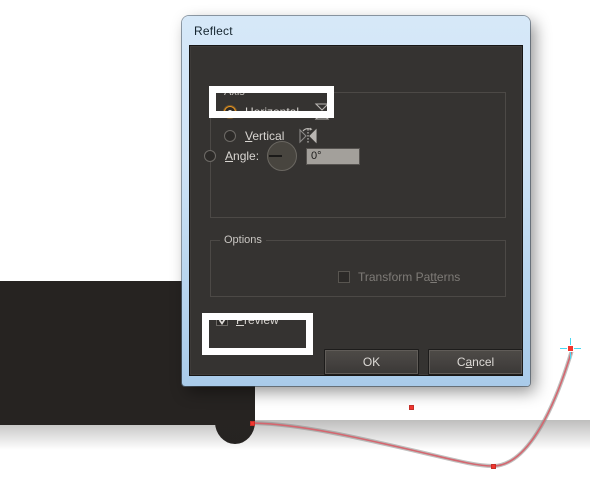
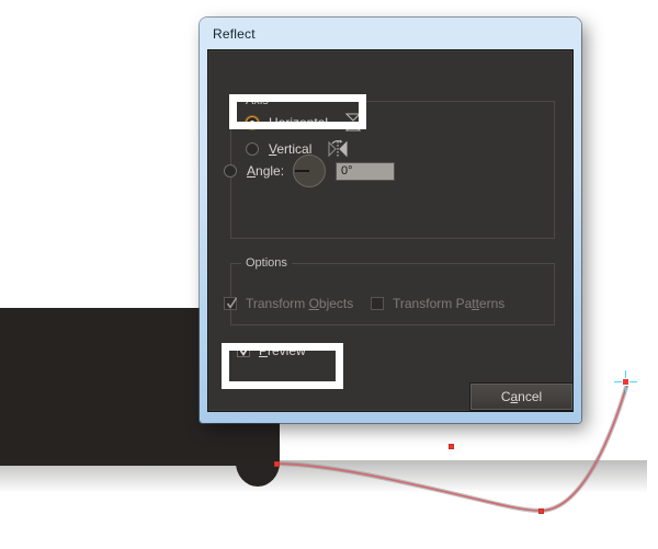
  Reflect
  Axis
  Horizontal
  Vertical
  Angle:
  0°
  Options
+ Transform Objects
  Transform Patterns
  Preview
- OK
  Cancel
